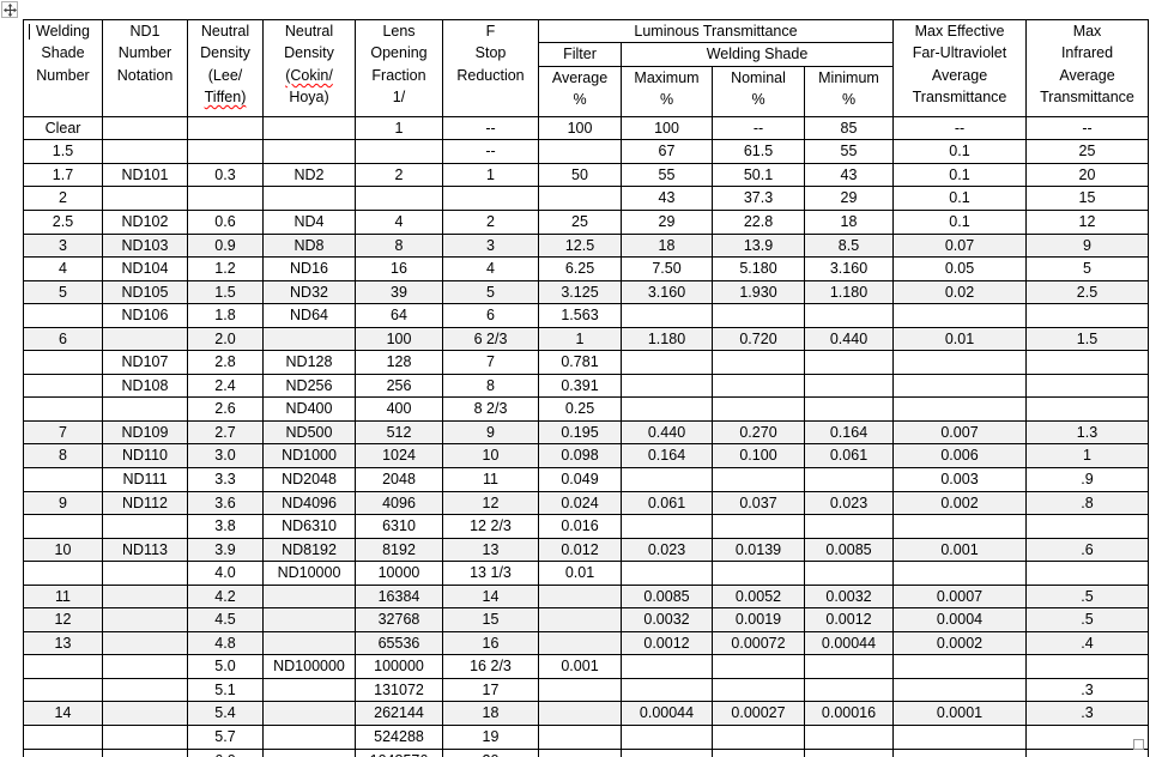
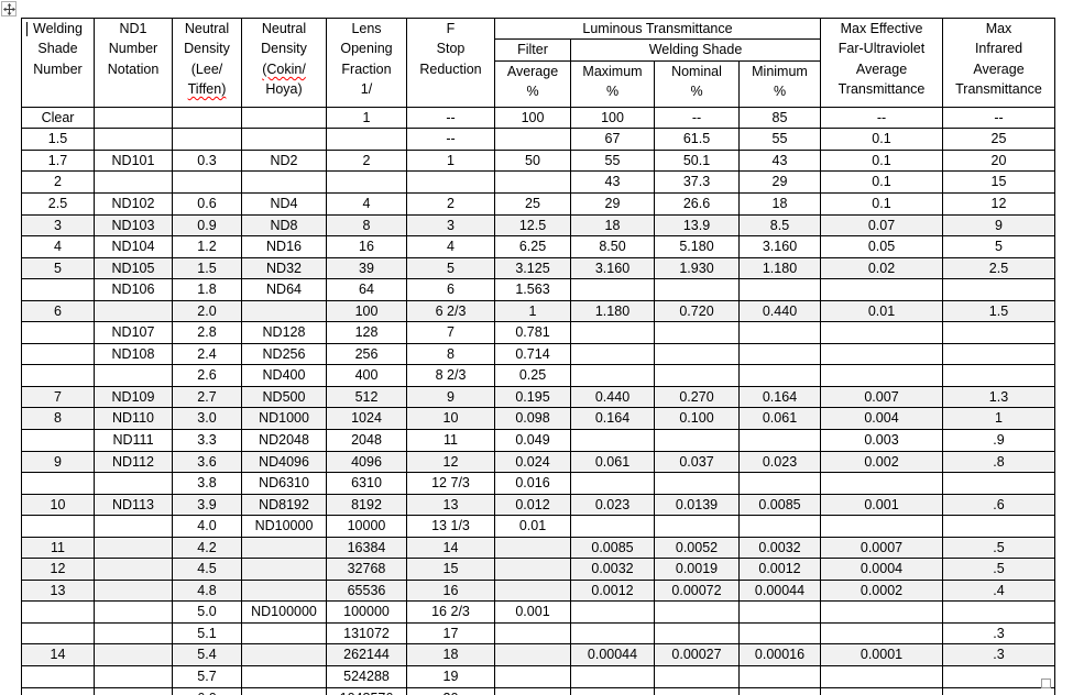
  Welding Shade Number	ND1 Number Notation	Neutral Density (Lee/ Tiffen)	Neutral Density (Cokin/ Hoya)	Lens Opening Fraction 1/	F Stop Reduction	Luminous Transmittance	Max Effective Far-Ultraviolet Average Transmittance	Max Infrared Average Transmittance
  Filter	Welding Shade
  Average %	Maximum %	Nominal %	Minimum %
  Clear				1	--	100	100	--	85	--	--
  1.5					--		67	61.5	55	0.1	25
  1.7	ND101	0.3	ND2	2	1	50	55	50.1	43	0.1	20
  2							43	37.3	29	0.1	15
- 2.5	ND102	0.6	ND4	4	2	25	29	22.8	18	0.1	12
+ 2.5	ND102	0.6	ND4	4	2	25	29	26.6	18	0.1	12
  3	ND103	0.9	ND8	8	3	12.5	18	13.9	8.5	0.07	9
- 4	ND104	1.2	ND16	16	4	6.25	7.50	5.180	3.160	0.05	5
+ 4	ND104	1.2	ND16	16	4	6.25	8.50	5.180	3.160	0.05	5
  5	ND105	1.5	ND32	39	5	3.125	3.160	1.930	1.180	0.02	2.5
  	ND106	1.8	ND64	64	6	1.563
  6		2.0		100	6 2/3	1	1.180	0.720	0.440	0.01	1.5
  	ND107	2.8	ND128	128	7	0.781
- 	ND108	2.4	ND256	256	8	0.391
+ 	ND108	2.4	ND256	256	8	0.714
  		2.6	ND400	400	8 2/3	0.25
  7	ND109	2.7	ND500	512	9	0.195	0.440	0.270	0.164	0.007	1.3
- 8	ND110	3.0	ND1000	1024	10	0.098	0.164	0.100	0.061	0.006	1
+ 8	ND110	3.0	ND1000	1024	10	0.098	0.164	0.100	0.061	0.004	1
  	ND111	3.3	ND2048	2048	11	0.049				0.003	.9
  9	ND112	3.6	ND4096	4096	12	0.024	0.061	0.037	0.023	0.002	.8
- 		3.8	ND6310	6310	12 2/3	0.016
+ 		3.8	ND6310	6310	12 7/3	0.016
  10	ND113	3.9	ND8192	8192	13	0.012	0.023	0.0139	0.0085	0.001	.6
  		4.0	ND10000	10000	13 1/3	0.01
  11		4.2		16384	14		0.0085	0.0052	0.0032	0.0007	.5
  12		4.5		32768	15		0.0032	0.0019	0.0012	0.0004	.5
  13		4.8		65536	16		0.0012	0.00072	0.00044	0.0002	.4
  		5.0	ND100000	100000	16 2/3	0.001
  		5.1		131072	17						.3
  14		5.4		262144	18		0.00044	0.00027	0.00016	0.0001	.3
  		5.7		524288	19
